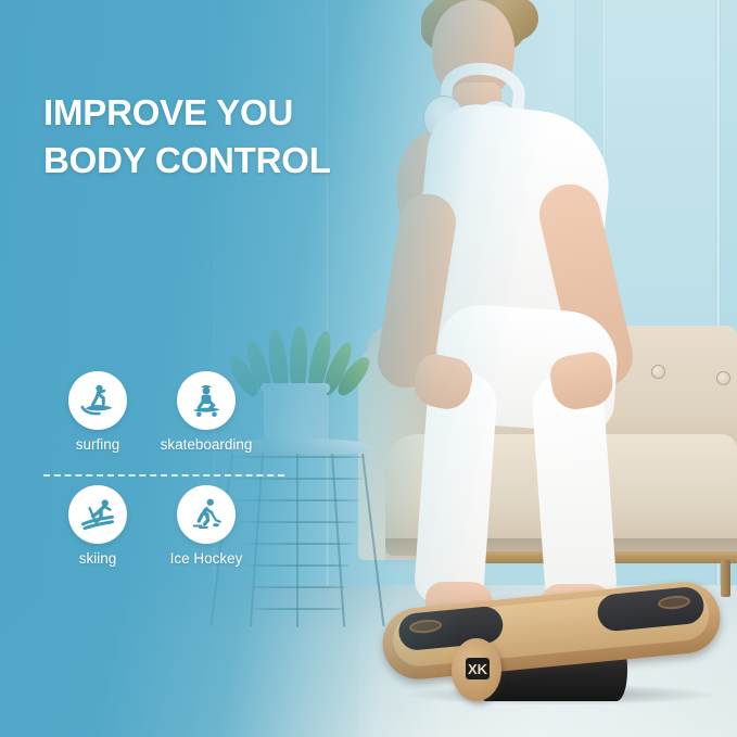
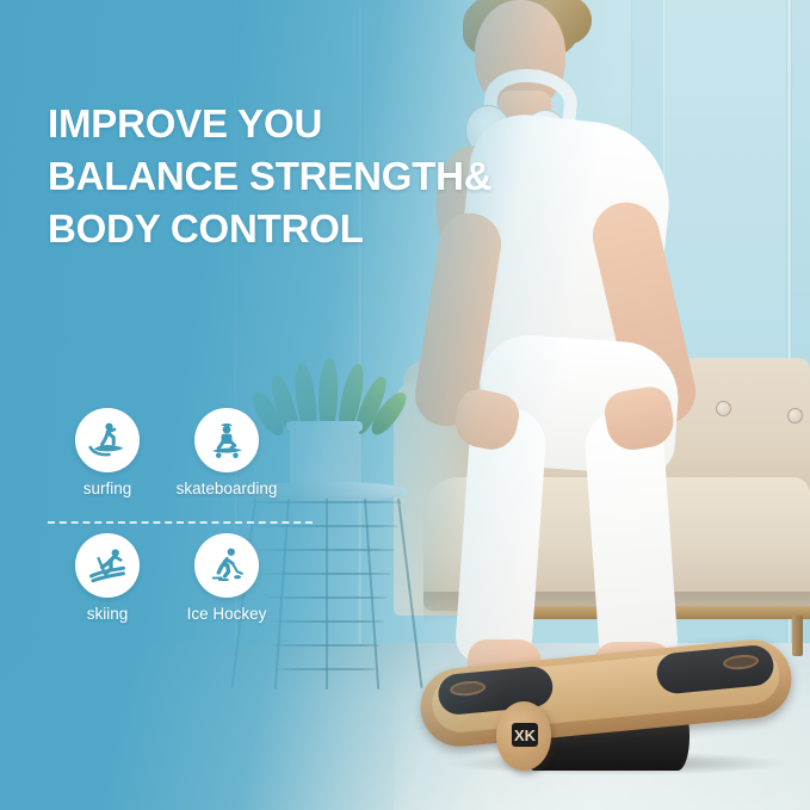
  IMPROVE YOU
+ BALANCE STRENGTH&
  BODY CONTROL
  surfing
  skateboarding
  skiing
  Ice Hockey
